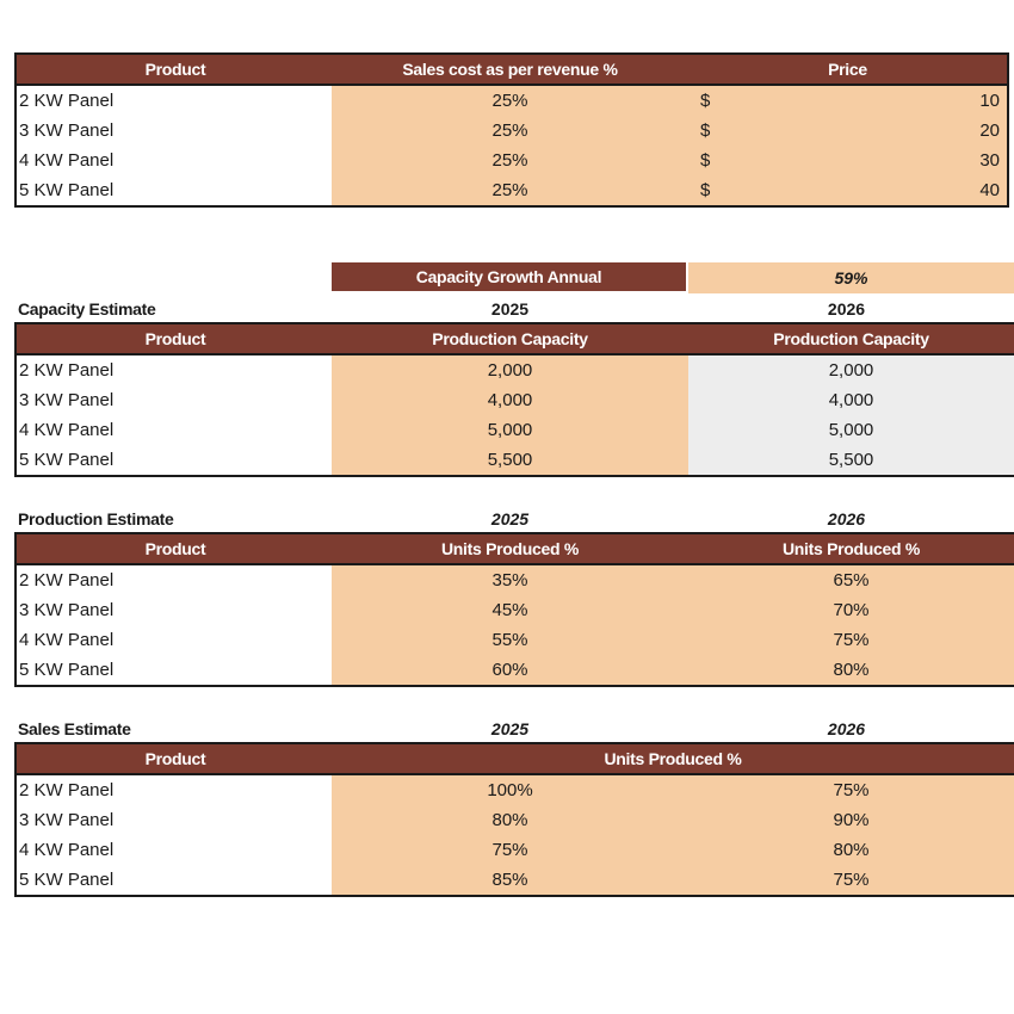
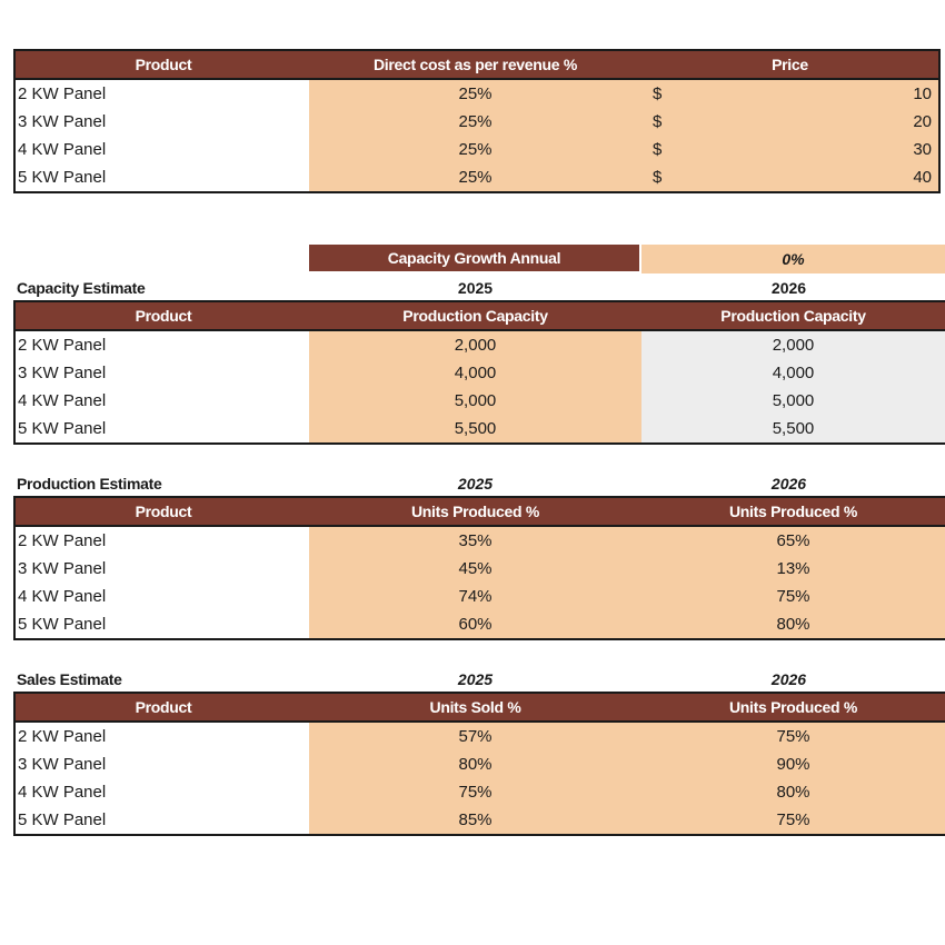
  Product
- Sales cost as per revenue %
+ Direct cost as per revenue %
  Price
  2 KW Panel
  25%
  $
  10
  3 KW Panel
  25%
  $
  20
  4 KW Panel
  25%
  $
  30
  5 KW Panel
  25%
  $
  40
  Capacity Growth Annual
- 59%
+ 0%
  Capacity Estimate
  2025
  2026
  Product
  Production Capacity
  Production Capacity
  2 KW Panel
  2,000
  2,000
  3 KW Panel
  4,000
  4,000
  4 KW Panel
  5,000
  5,000
  5 KW Panel
  5,500
  5,500
  Production Estimate
  2025
  2026
  Product
  Units Produced %
  Units Produced %
  2 KW Panel
  35%
  65%
  3 KW Panel
  45%
- 70%
+ 13%
  4 KW Panel
- 55%
+ 74%
  75%
  5 KW Panel
  60%
  80%
  Sales Estimate
  2025
  2026
  Product
+ Units Sold %
  Units Produced %
  2 KW Panel
- 100%
+ 57%
  75%
  3 KW Panel
  80%
  90%
  4 KW Panel
  75%
  80%
  5 KW Panel
  85%
  75%
